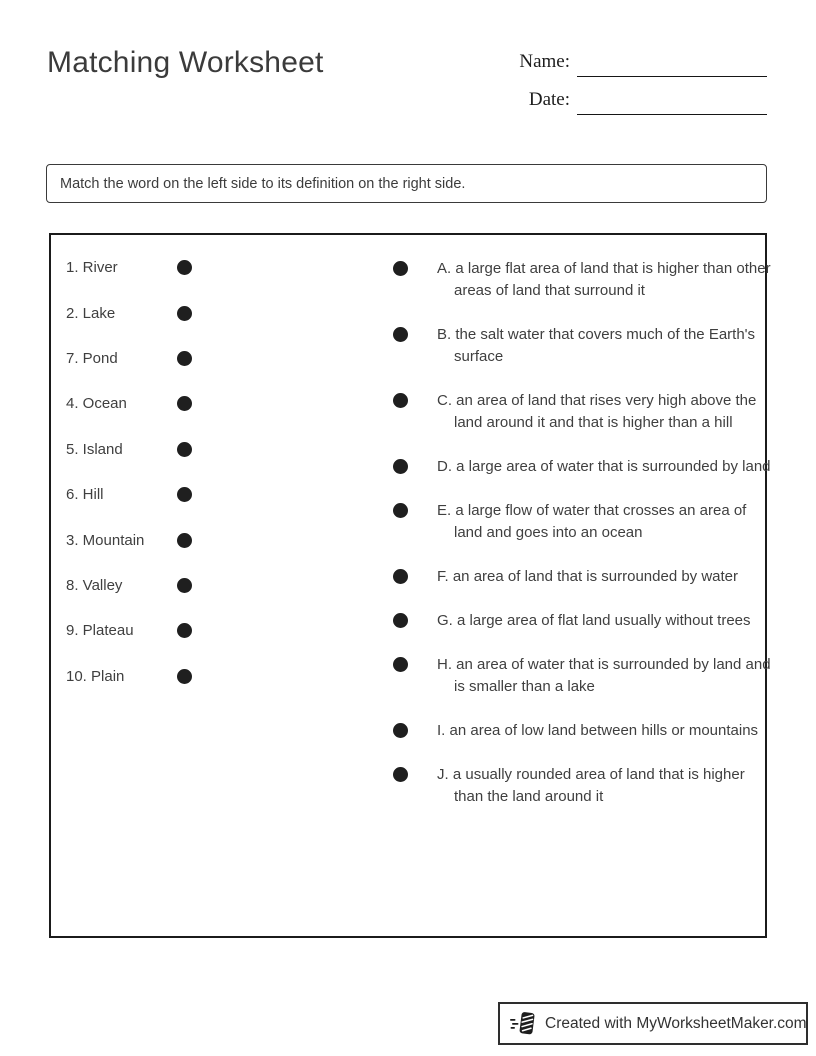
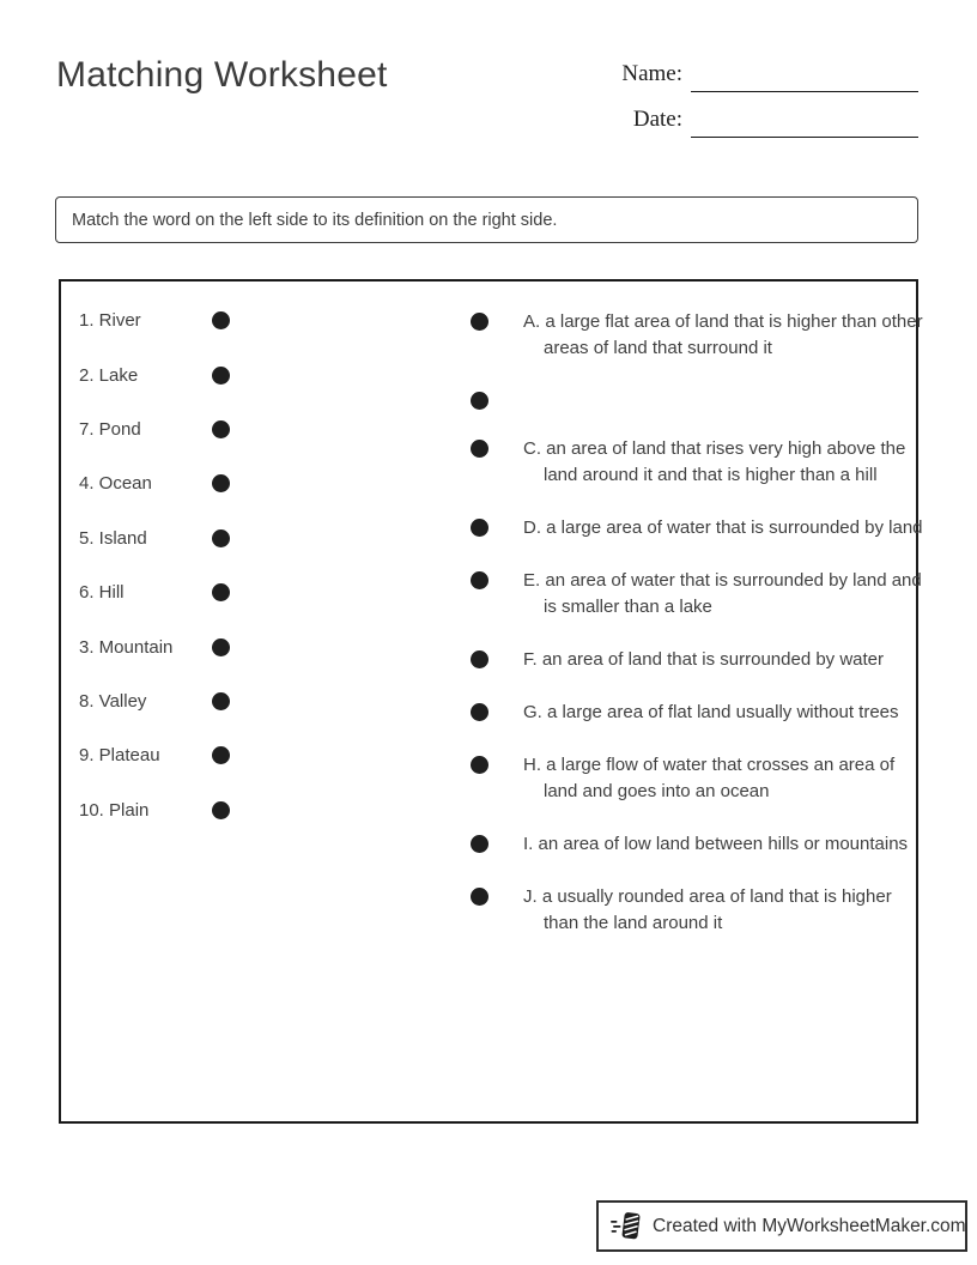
  Matching Worksheet
  Name:
  Date:
  Match the word on the left side to its definition on the right side.
  1. River
  2. Lake
  7. Pond
  4. Ocean
  5. Island
  6. Hill
  3. Mountain
  8. Valley
  9. Plateau
  10. Plain
  A. a large flat area of land that is higher than other areas of land that surround it
- B. the salt water that covers much of the Earth's surface
  C. an area of land that rises very high above the land around it and that is higher than a hill
  D. a large area of water that is surrounded by land
- E. a large flow of water that crosses an area of land and goes into an ocean
+ E. an area of water that is surrounded by land and is smaller than a lake
  F. an area of land that is surrounded by water
  G. a large area of flat land usually without trees
- H. an area of water that is surrounded by land and is smaller than a lake
+ H. a large flow of water that crosses an area of land and goes into an ocean
  I. an area of low land between hills or mountains
  J. a usually rounded area of land that is higher than the land around it
  Created with MyWorksheetMaker.com
